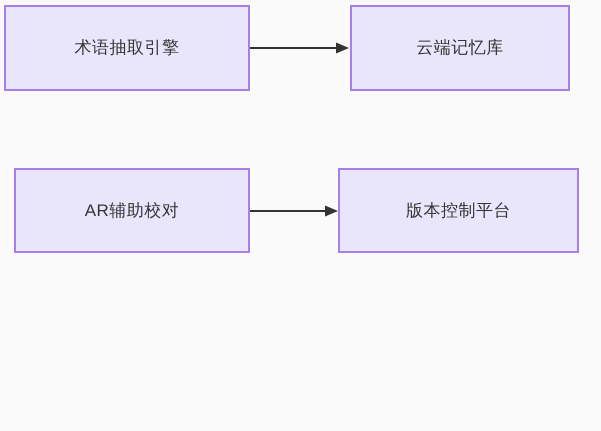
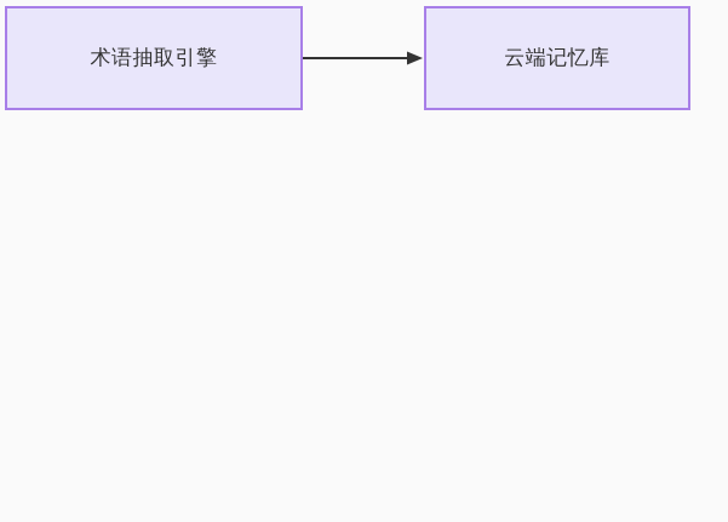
  术语抽取引擎
  云端记忆库
- AR辅助校对
- 版本控制平台
